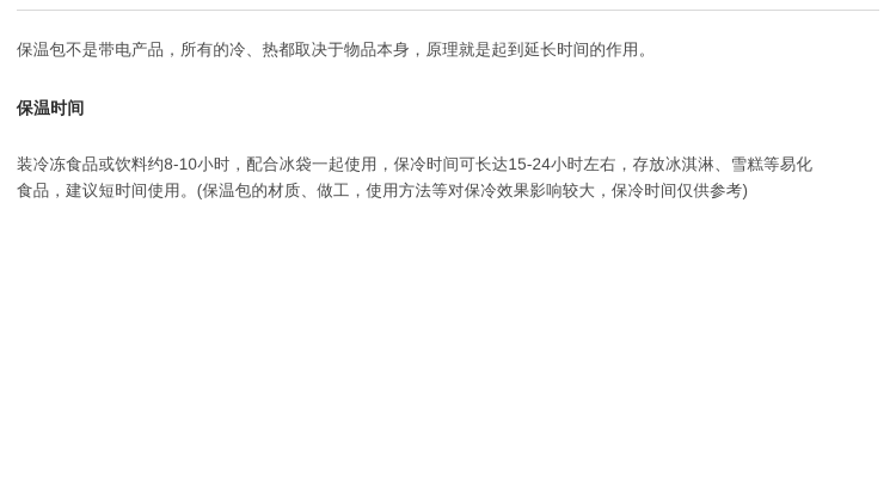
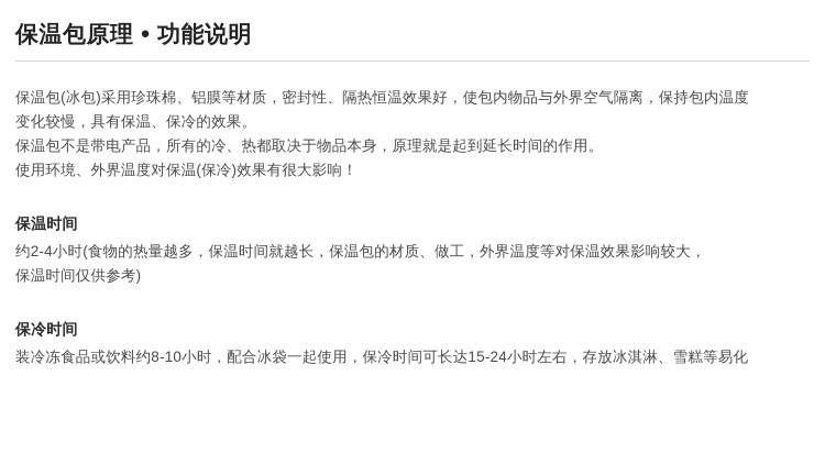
+ 保温包原理 ● 功能说明
+ 保温包(冰包)采用珍珠棉、铝膜等材质，密封性、隔热恒温效果好，使包内物品与外界空气隔离，保持包内温度
+ 变化较慢，具有保温、保冷的效果。
  保温包不是带电产品，所有的冷、热都取决于物品本身，原理就是起到延长时间的作用。
+ 使用环境、外界温度对保温(保冷)效果有很大影响！
  保温时间
+ 约2-4小时(食物的热量越多，保温时间就越长，保温包的材质、做工，外界温度等对保温效果影响较大，
+ 保温时间仅供参考)
+ 保冷时间
  装冷冻食品或饮料约8-10小时，配合冰袋一起使用，保冷时间可长达15-24小时左右，存放冰淇淋、雪糕等易化
- 食品，建议短时间使用。(保温包的材质、做工，使用方法等对保冷效果影响较大，保冷时间仅供参考)
